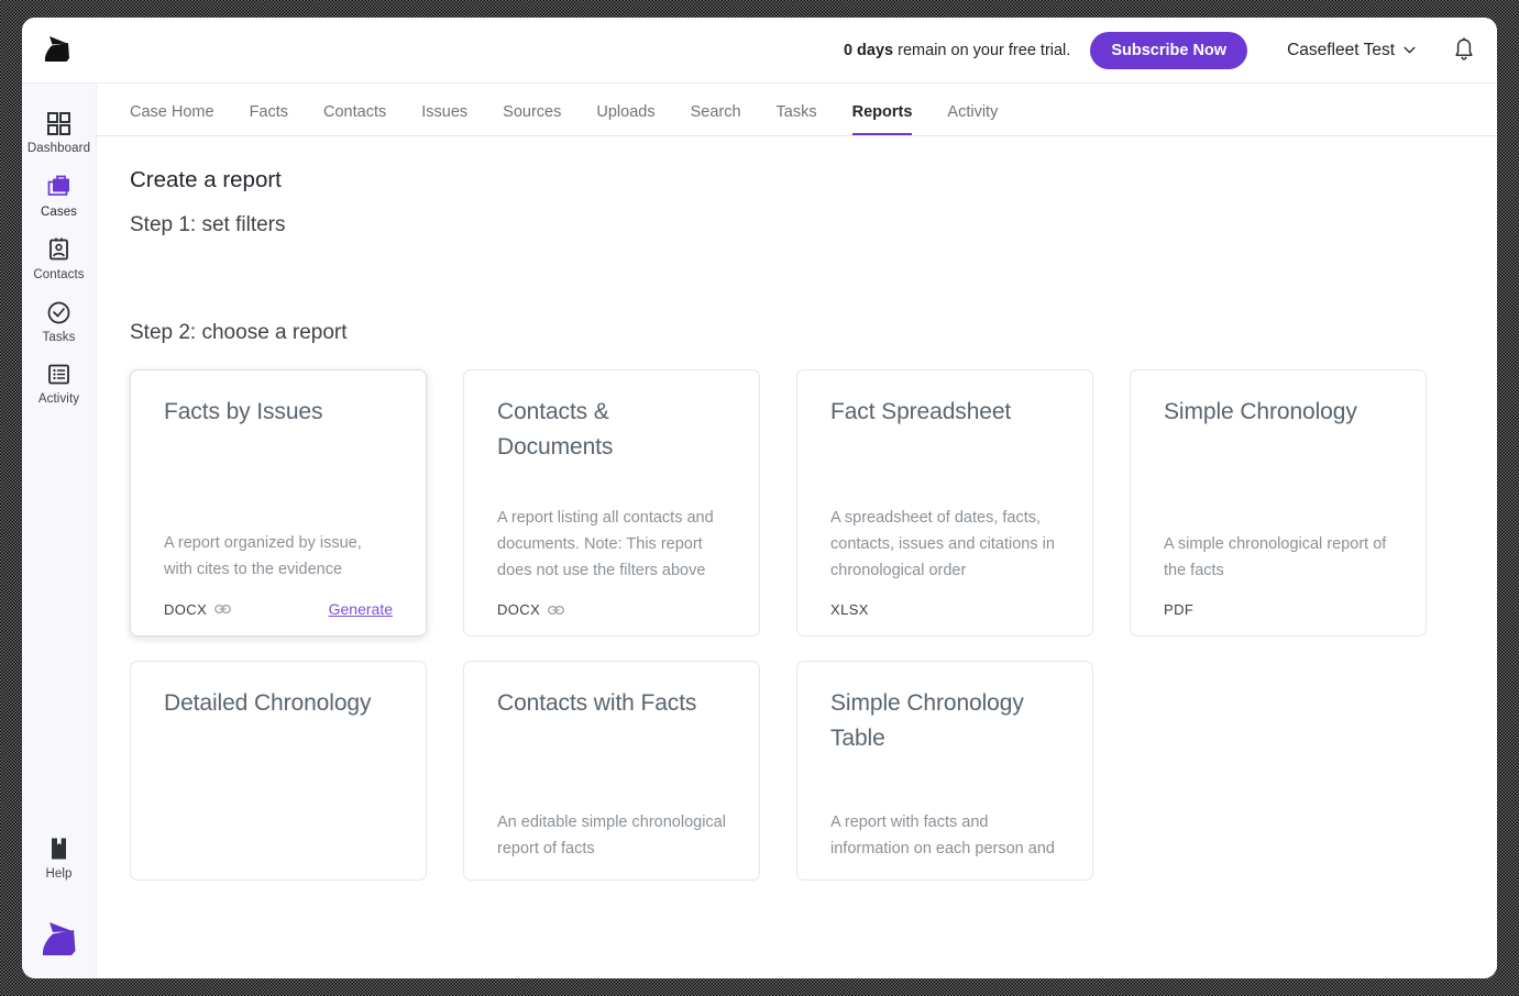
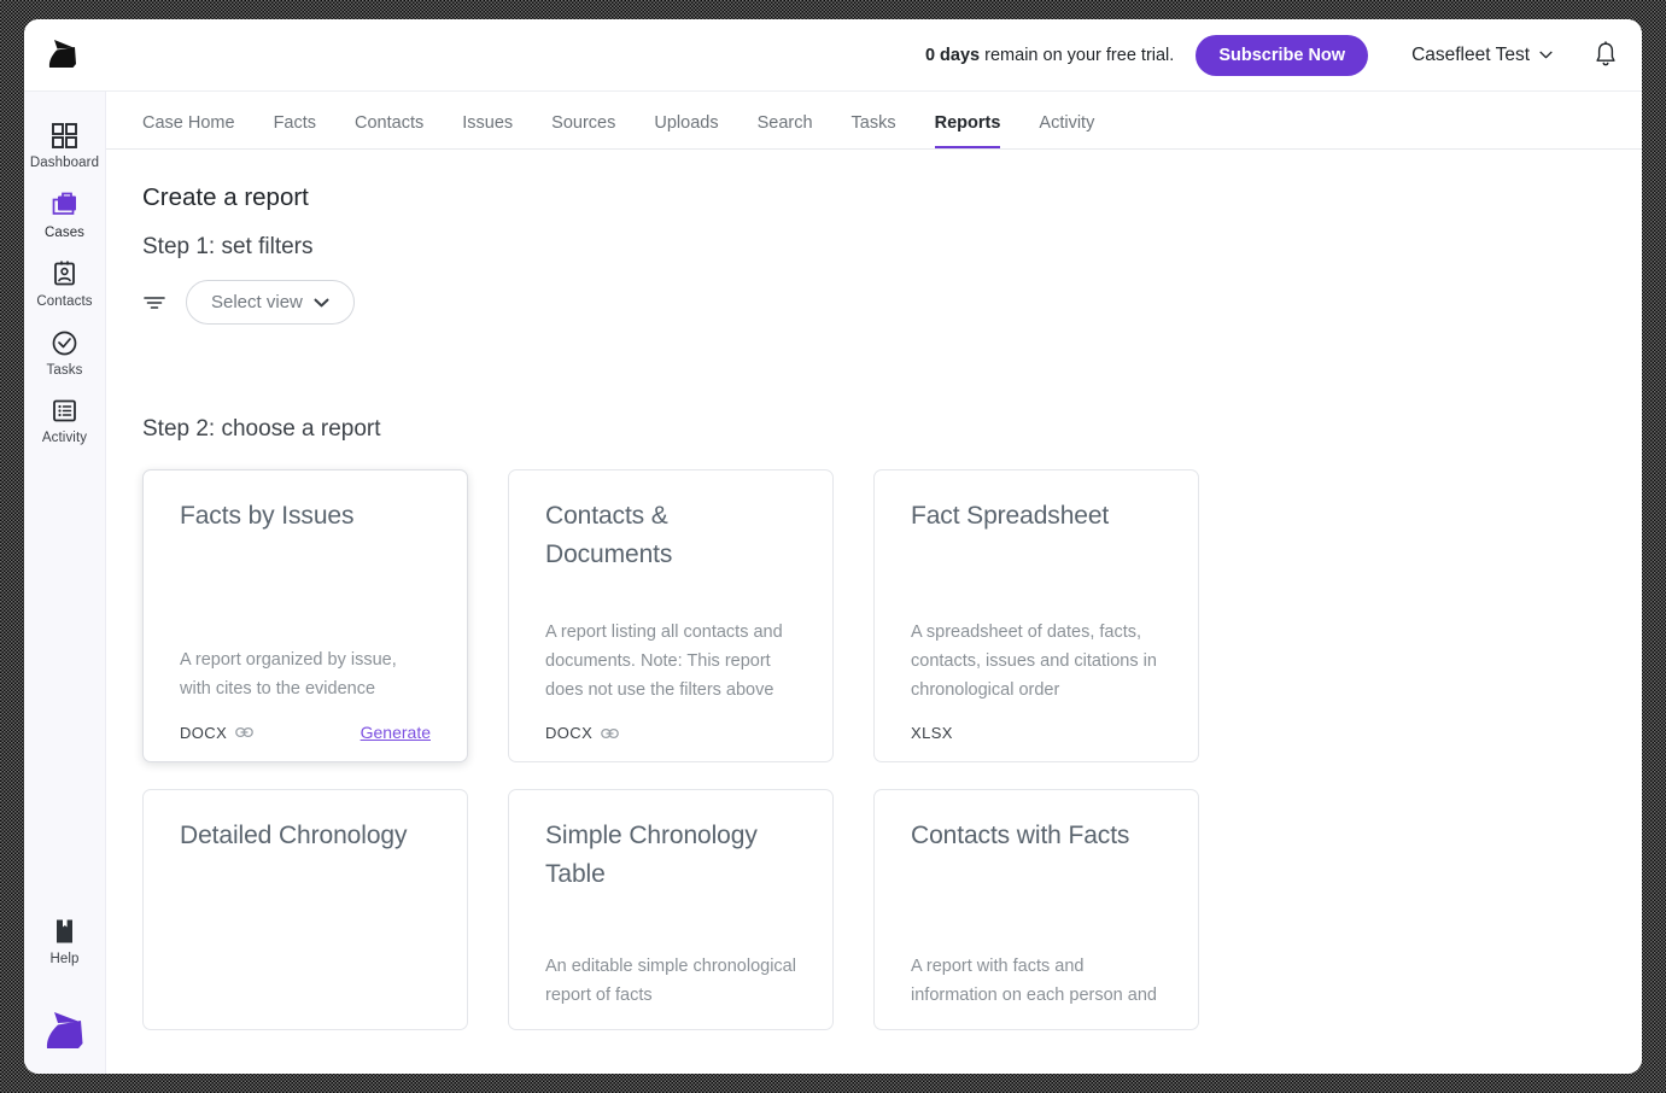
  0 days remain on your free trial.
  Subscribe Now
  Casefleet Test
  Dashboard
  Cases
  Contacts
  Tasks
  Activity
  Help
  Case Home
  Facts
  Contacts
  Issues
  Sources
  Uploads
  Search
  Tasks
  Reports
  Activity
  Create a report
  Step 1: set filters
+ Select view
  Step 2: choose a report
  Facts by Issues
  A report organized by issue, with cites to the evidence
  DOCX
  Generate
  Contacts & Documents
  A report listing all contacts and documents. Note: This report does not use the filters above
  DOCX
  Fact Spreadsheet
  A spreadsheet of dates, facts, contacts, issues and citations in chronological order
  XLSX
- Simple Chronology
- A simple chronological report of the facts
- PDF
  Detailed Chronology
- Contacts with Facts
+ Simple Chronology Table
  An editable simple chronological report of facts
- Simple Chronology Table
+ Contacts with Facts
  A report with facts and information on each person and
